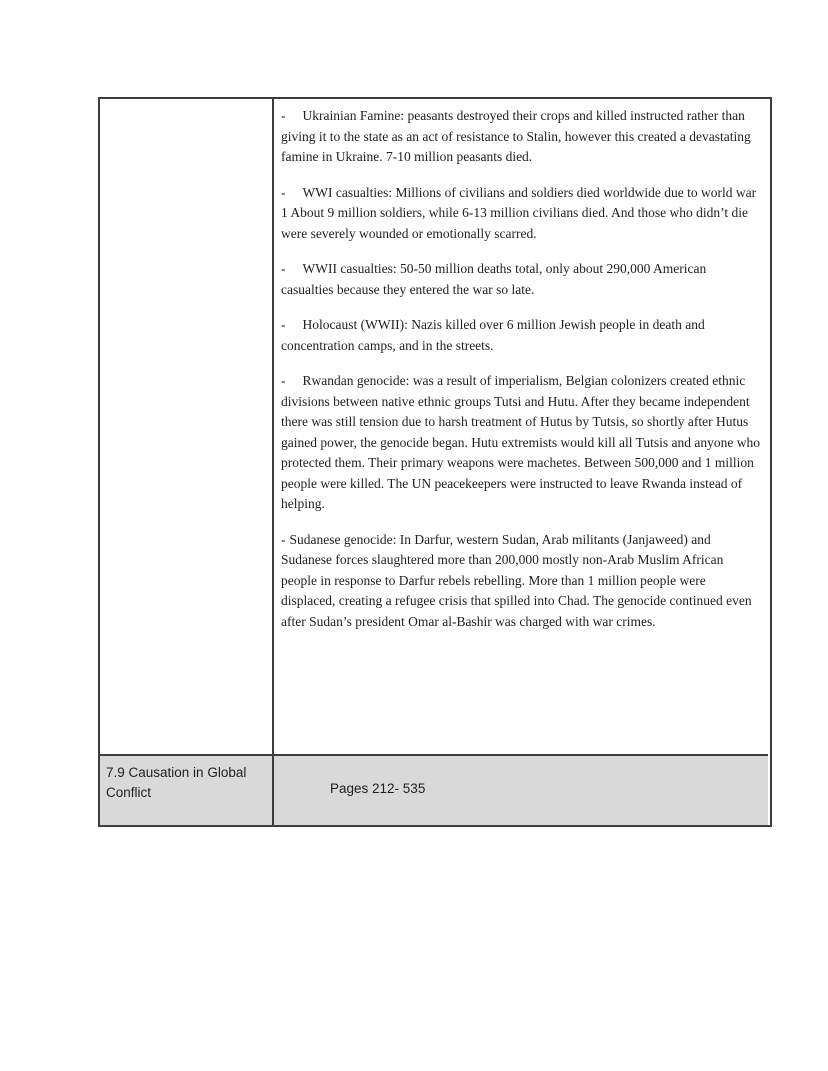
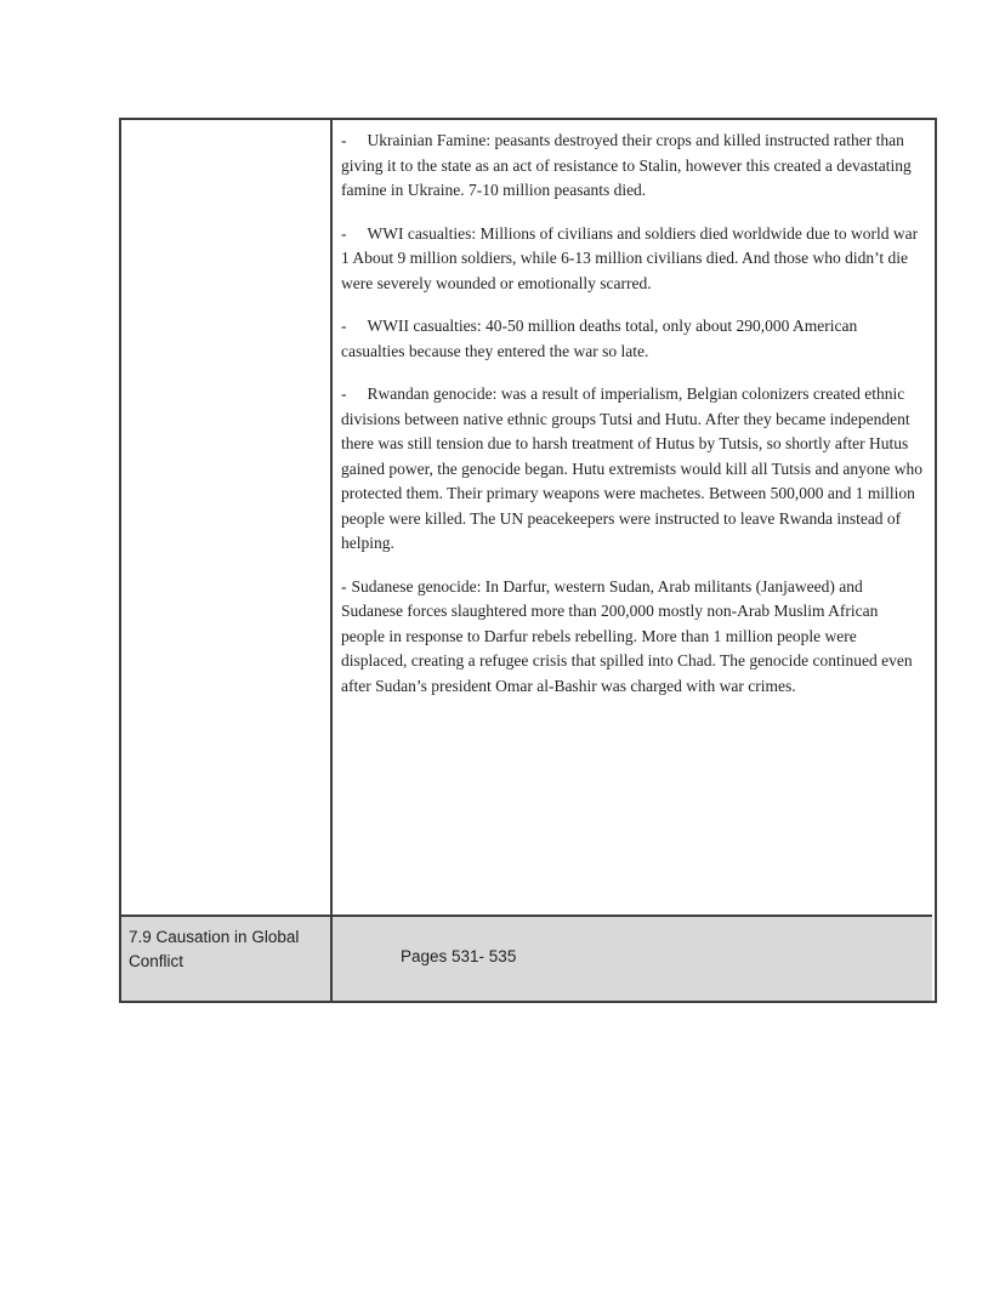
  - Ukrainian Famine: peasants destroyed their crops and killed instructed rather than giving it to the state as an act of resistance to Stalin, however this created a devastating famine in Ukraine. 7-10 million peasants died.
  - WWI casualties: Millions of civilians and soldiers died worldwide due to world war 1 About 9 million soldiers, while 6-13 million civilians died. And those who didn’t die were severely wounded or emotionally scarred.
- - WWII casualties: 50-50 million deaths total, only about 290,000 American casualties because they entered the war so late.
+ - WWII casualties: 40-50 million deaths total, only about 290,000 American casualties because they entered the war so late.
- - Holocaust (WWII): Nazis killed over 6 million Jewish people in death and concentration camps, and in the streets.
  - Rwandan genocide: was a result of imperialism, Belgian colonizers created ethnic divisions between native ethnic groups Tutsi and Hutu. After they became independent there was still tension due to harsh treatment of Hutus by Tutsis, so shortly after Hutus gained power, the genocide began. Hutu extremists would kill all Tutsis and anyone who protected them. Their primary weapons were machetes. Between 500,000 and 1 million people were killed. The UN peacekeepers were instructed to leave Rwanda instead of helping.
  - Sudanese genocide: In Darfur, western Sudan, Arab militants (Janjaweed) and Sudanese forces slaughtered more than 200,000 mostly non-Arab Muslim African people in response to Darfur rebels rebelling. More than 1 million people were displaced, creating a refugee crisis that spilled into Chad. The genocide continued even after Sudan’s president Omar al-Bashir was charged with war crimes.
  7.9 Causation in Global Conflict
- Pages 212- 535
+ Pages 531- 535
